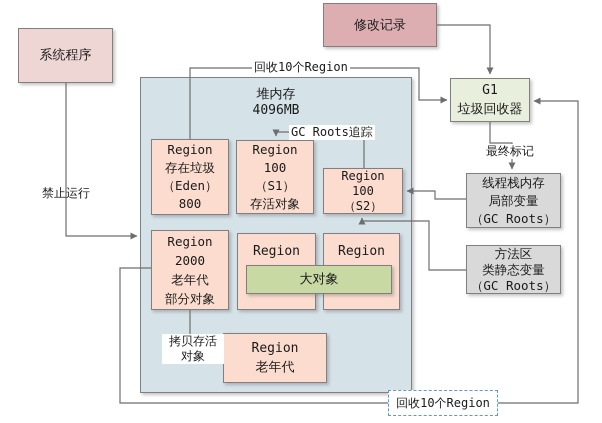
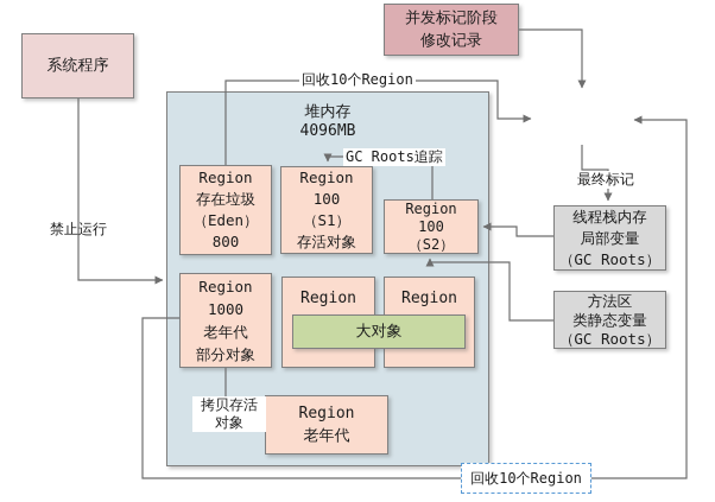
  堆内存
  4096MB
  系统程序
+ 并发标记阶段
  修改记录
- G1
- 垃圾回收器
  Region
  存在垃圾
  （Eden）
  800
  Region
  100
  （S1）
  存活对象
  Region
  100
  （S2）
  Region
- 2000
+ 1000
  老年代
  部分对象
  Region
  Region
  大对象
  Region
  老年代
  线程栈内存
  局部变量
  （GC Roots）
  方法区
  类静态变量
  （GC Roots）
  回收10个Region
  GC Roots追踪
  最终标记
  禁止运行
  拷贝存活
  对象
  回收10个Region
